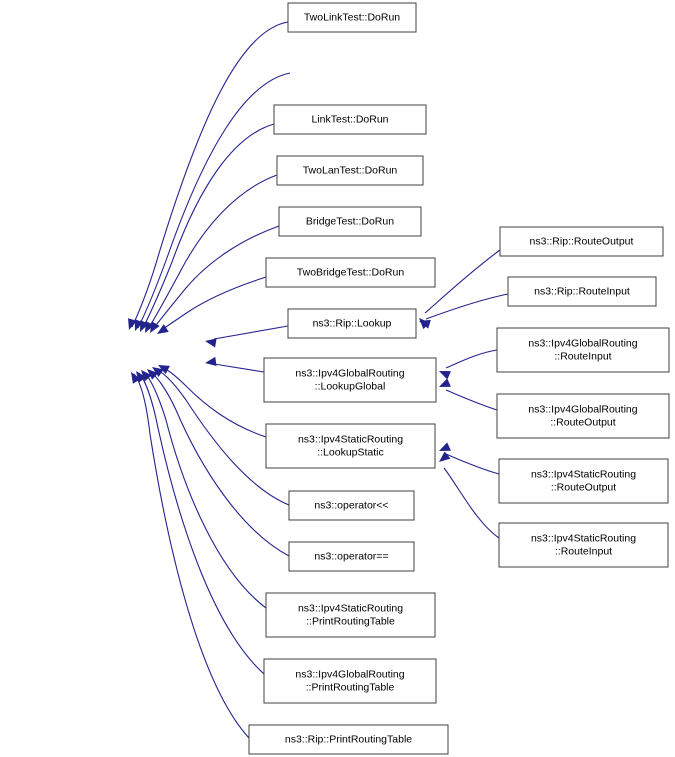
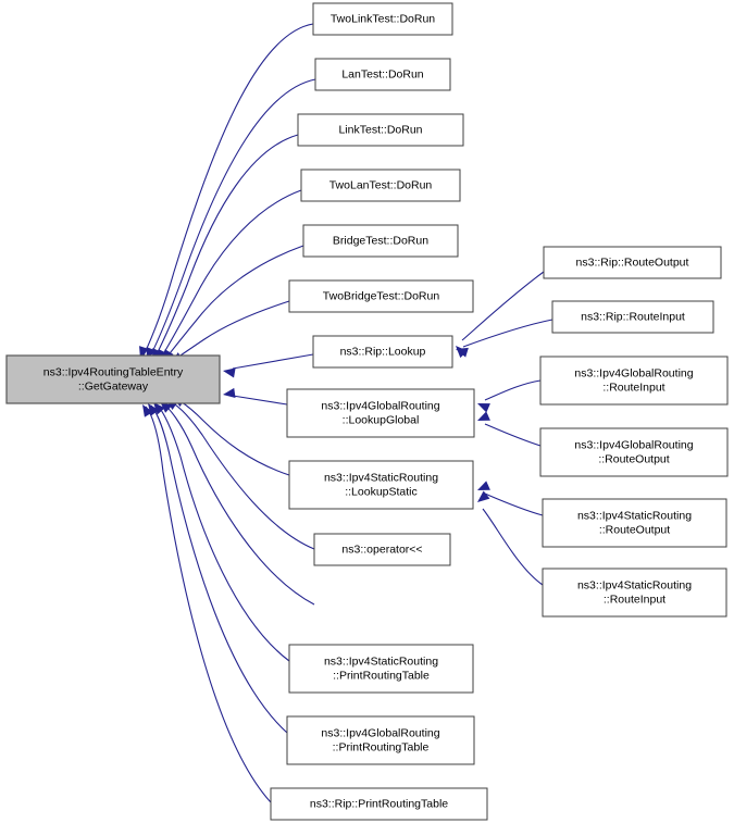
+ ns3::Ipv4RoutingTableEntry
+ ::GetGateway
  TwoLinkTest::DoRun
+ LanTest::DoRun
  LinkTest::DoRun
  TwoLanTest::DoRun
  BridgeTest::DoRun
  TwoBridgeTest::DoRun
  ns3::Rip::Lookup
  ns3::Ipv4GlobalRouting
  ::LookupGlobal
  ns3::Ipv4StaticRouting
  ::LookupStatic
  ns3::operator<<
- ns3::operator==
  ns3::Ipv4StaticRouting
  ::PrintRoutingTable
  ns3::Ipv4GlobalRouting
  ::PrintRoutingTable
  ns3::Rip::PrintRoutingTable
  ns3::Rip::RouteOutput
  ns3::Rip::RouteInput
  ns3::Ipv4GlobalRouting
  ::RouteInput
  ns3::Ipv4GlobalRouting
  ::RouteOutput
  ns3::Ipv4StaticRouting
  ::RouteOutput
  ns3::Ipv4StaticRouting
  ::RouteInput
